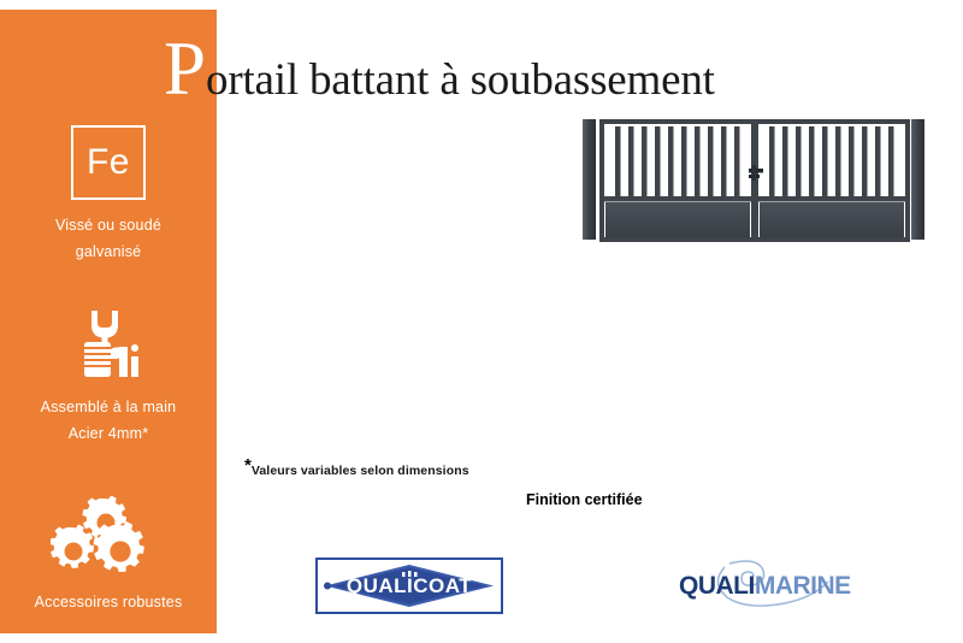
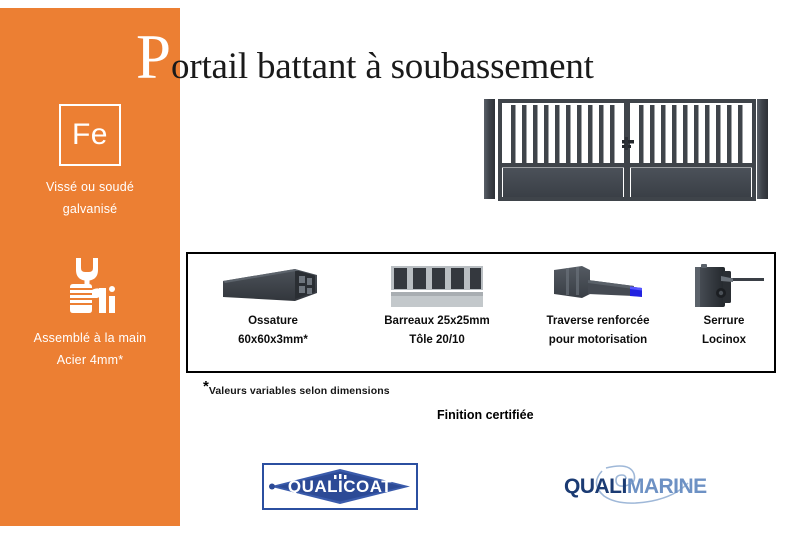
  Fe
  Vissé ou soudé
  galvanisé
  Assemblé à la main
  Acier 4mm*
- Accessoires robustes
  Portail battant à soubassement
+ Ossature
+ 60x60x3mm*
+ Barreaux 25x25mm
+ Tôle 20/10
+ Traverse renforcée
+ pour motorisation
+ Serrure
+ Locinox
  *Valeurs variables selon dimensions
  Finition certifiée
  QUALICOAT
  QUALIMARINE
